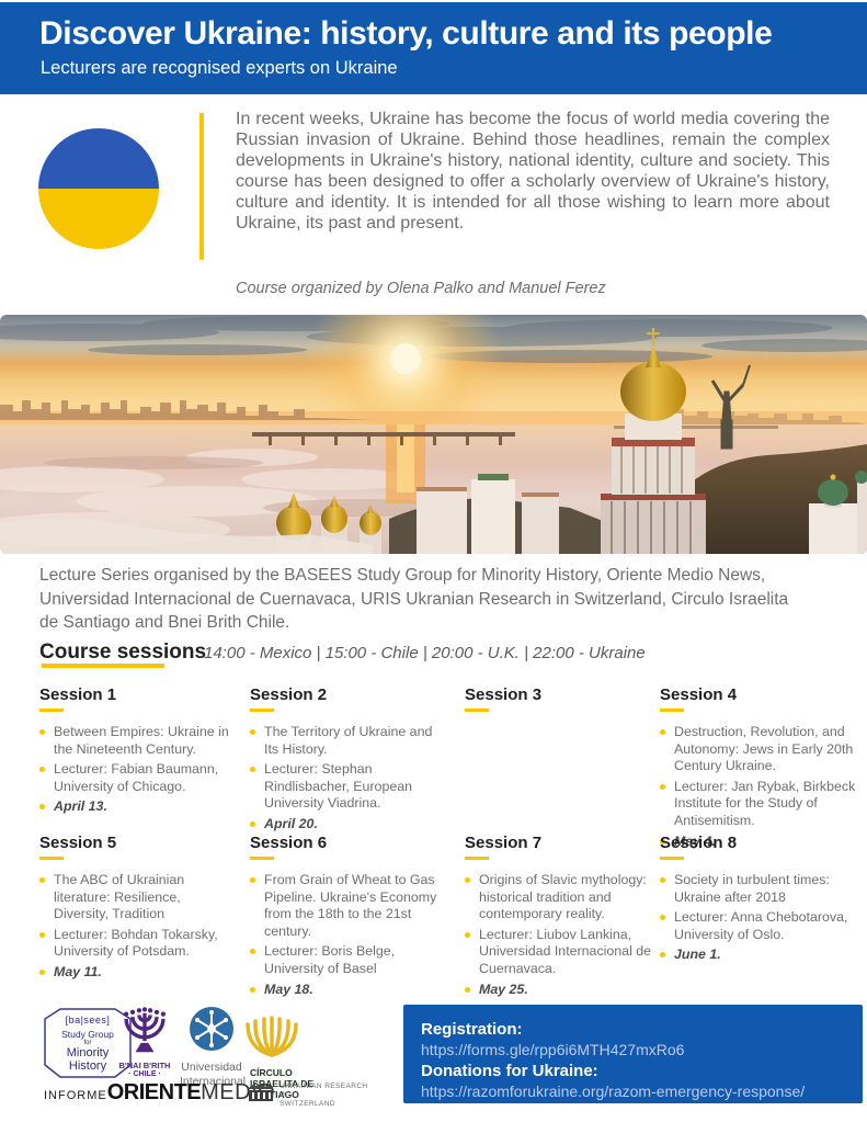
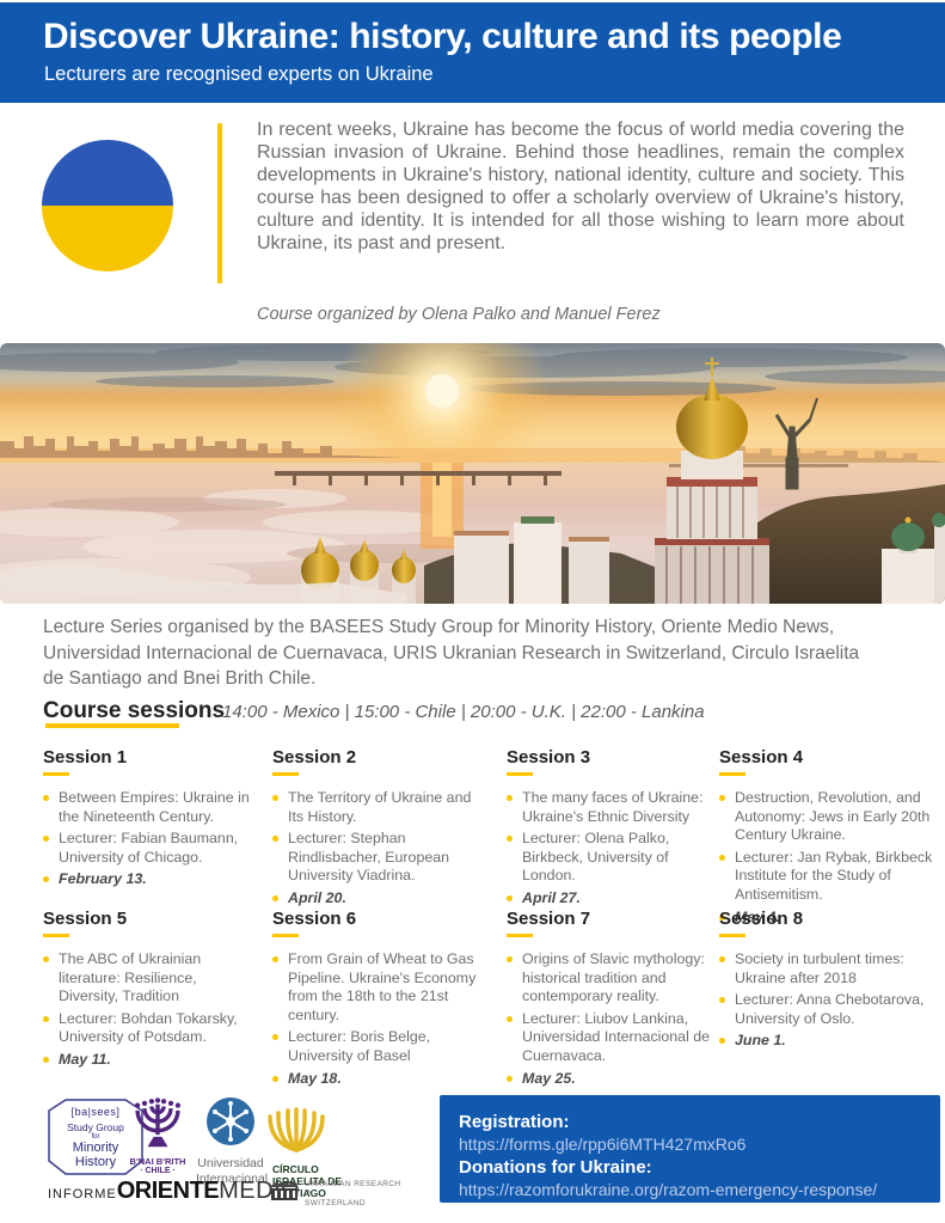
  Discover Ukraine: history, culture and its people
  Lecturers are recognised experts on Ukraine
  In recent weeks, Ukraine has become the focus of world media covering the Russian invasion of Ukraine. Behind those headlines, remain the complex developments in Ukraine's history, national identity, culture and society. This course has been designed to offer a scholarly overview of Ukraine's history, culture and identity. It is intended for all those wishing to learn more about Ukraine, its past and present.
  Course organized by Olena Palko and Manuel Ferez
  Lecture Series organised by the BASEES Study Group for Minority History, Oriente Medio News, Universidad Internacional de Cuernavaca, URIS Ukranian Research in Switzerland, Circulo Israelita de Santiago and Bnei Brith Chile.
  Course sessions
- 14:00 - Mexico | 15:00 - Chile | 20:00 - U.K. | 22:00 - Ukraine
+ 14:00 - Mexico | 15:00 - Chile | 20:00 - U.K. | 22:00 - Lankina
  Session 1
  Between Empires: Ukraine in the Nineteenth Century.
  Lecturer: Fabian Baumann, University of Chicago.
- April 13.
+ February 13.
  Session 2
  The Territory of Ukraine and Its History.
  Lecturer: Stephan Rindlisbacher, European University Viadrina.
  April 20.
  Session 3
+ The many faces of Ukraine: Ukraine's Ethnic Diversity
+ Lecturer: Olena Palko, Birkbeck, University of London.
+ April 27.
  Session 4
  Destruction, Revolution, and Autonomy: Jews in Early 20th Century Ukraine.
  Lecturer: Jan Rybak, Birkbeck Institute for the Study of Antisemitism.
  May 4.
  Session 5
  The ABC of Ukrainian literature: Resilience, Diversity, Tradition
  Lecturer: Bohdan Tokarsky, University of Potsdam.
  May 11.
  Session 6
  From Grain of Wheat to Gas Pipeline. Ukraine's Economy from the 18th to the 21st century.
  Lecturer: Boris Belge, University of Basel
  May 18.
  Session 7
  Origins of Slavic mythology: historical tradition and contemporary reality.
  Lecturer: Liubov Lankina, Universidad Internacional de Cuernavaca.
  May 25.
  Session 8
  Society in turbulent times: Ukraine after 2018
  Lecturer: Anna Chebotarova, University of Oslo.
  June 1.
  [ba|sees]
  Study Group
  Minority
  History
  B'NAI B'RITH
  Universidad
  Internaciona
  CÍRCULO
  ISRAELITA DE
  INFORMEORIENTEMED
  Registration:
  https://forms.gle/rpp6i6MTH427mxRo6
  Donations for Ukraine:
  https://razomforukraine.org/razom-emergency-response/
